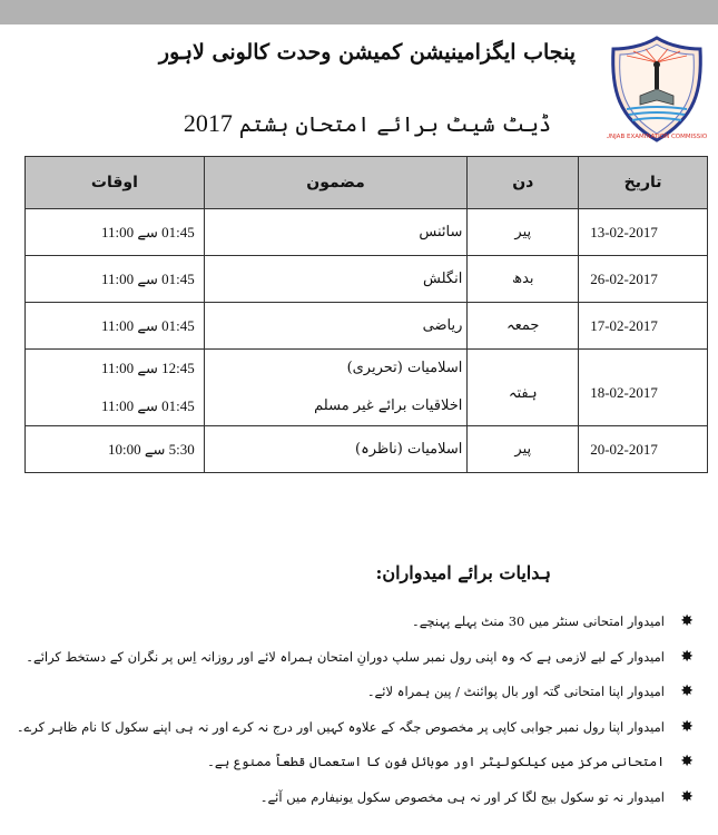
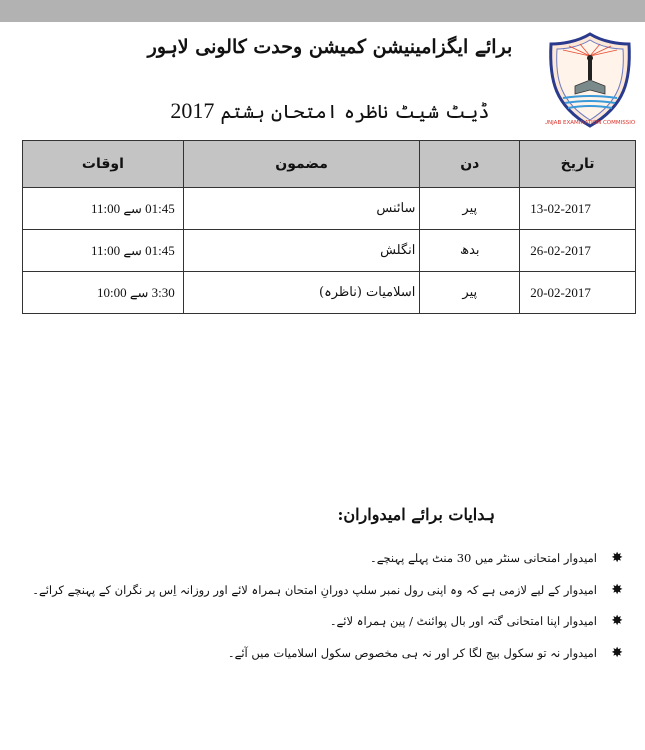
- پنجاب ایگزامینیشن کمیشن وحدت کالونی لاہور
+ برائے ایگزامینیشن کمیشن وحدت کالونی لاہور
- ڈیٹ شیٹ برائے امتحان ہشتم 2017
+ ڈیٹ شیٹ ناظرہ امتحان ہشتم 2017
  تاریخ	دن	مضمون	اوقات
  13-02-2017	پیر	سائنس	01:45 سے 11:00
  26-02-2017	بدھ	انگلش	01:45 سے 11:00
- 17-02-2017	جمعہ	ریاضی	01:45 سے 11:00
- 18-02-2017	ہفتہ	اسلامیات (تحریری) اخلاقیات برائے غیر مسلم	12:45 سے 11:00 01:45 سے 11:00
- 20-02-2017	پیر	اسلامیات (ناظرہ)	5:30 سے 10:00
+ 20-02-2017	پیر	اسلامیات (ناظرہ)	3:30 سے 10:00
  ہدایات برائے امیدواران:
  ✸امیدوار امتحانی سنٹر میں 30 منٹ پہلے پہنچے۔
- ✸امیدوار کے لیے لازمی ہے کہ وہ اپنی رول نمبر سلپ دورانِ امتحان ہمراہ لائے اور روزانہ اِس پر نگران کے دستخط کرائے۔
+ ✸امیدوار کے لیے لازمی ہے کہ وہ اپنی رول نمبر سلپ دورانِ امتحان ہمراہ لائے اور روزانہ اِس پر نگران کے پہنچے کرائے۔
  ✸امیدوار اپنا امتحانی گتہ اور بال پوائنٹ / پین ہمراہ لائے۔
- ✸امیدوار اپنا رول نمبر جوابی کاپی پر مخصوص جگہ کے علاوہ کہیں اور درج نہ کرے اور نہ ہی اپنے سکول کا نام ظاہر کرے۔
- ✸امتحانی مرکز میں کیلکولیٹر اور موبائل فون کا استعمال قطعاً ممنوع ہے۔
- ✸امیدوار نہ تو سکول بیج لگا کر اور نہ ہی مخصوص سکول یونیفارم میں آئے۔
+ ✸امیدوار نہ تو سکول بیج لگا کر اور نہ ہی مخصوص سکول اسلامیات میں آئے۔
